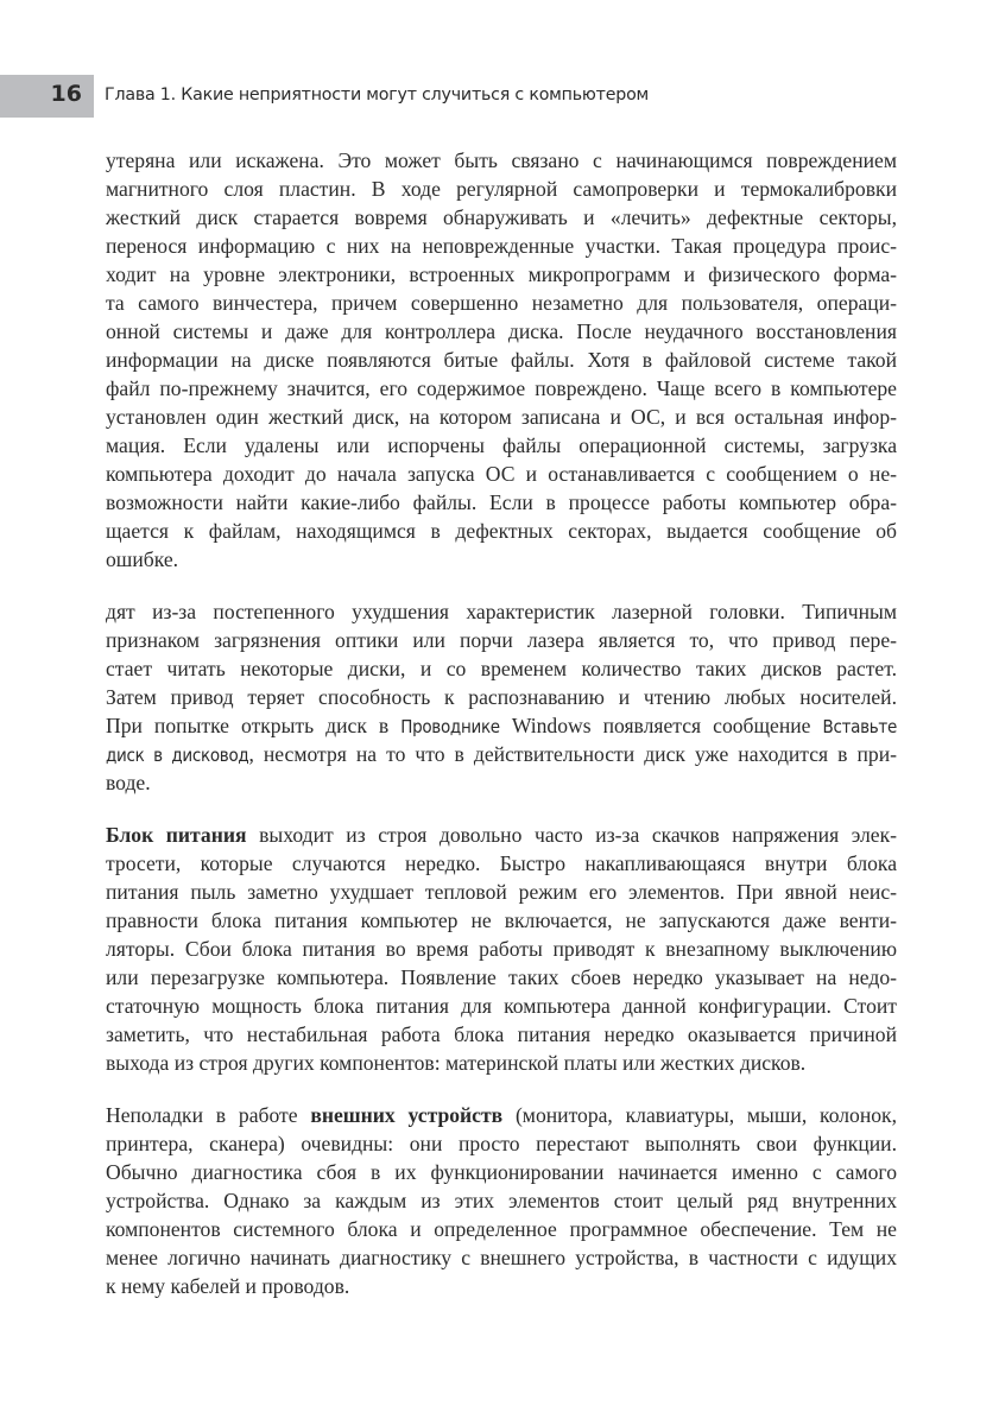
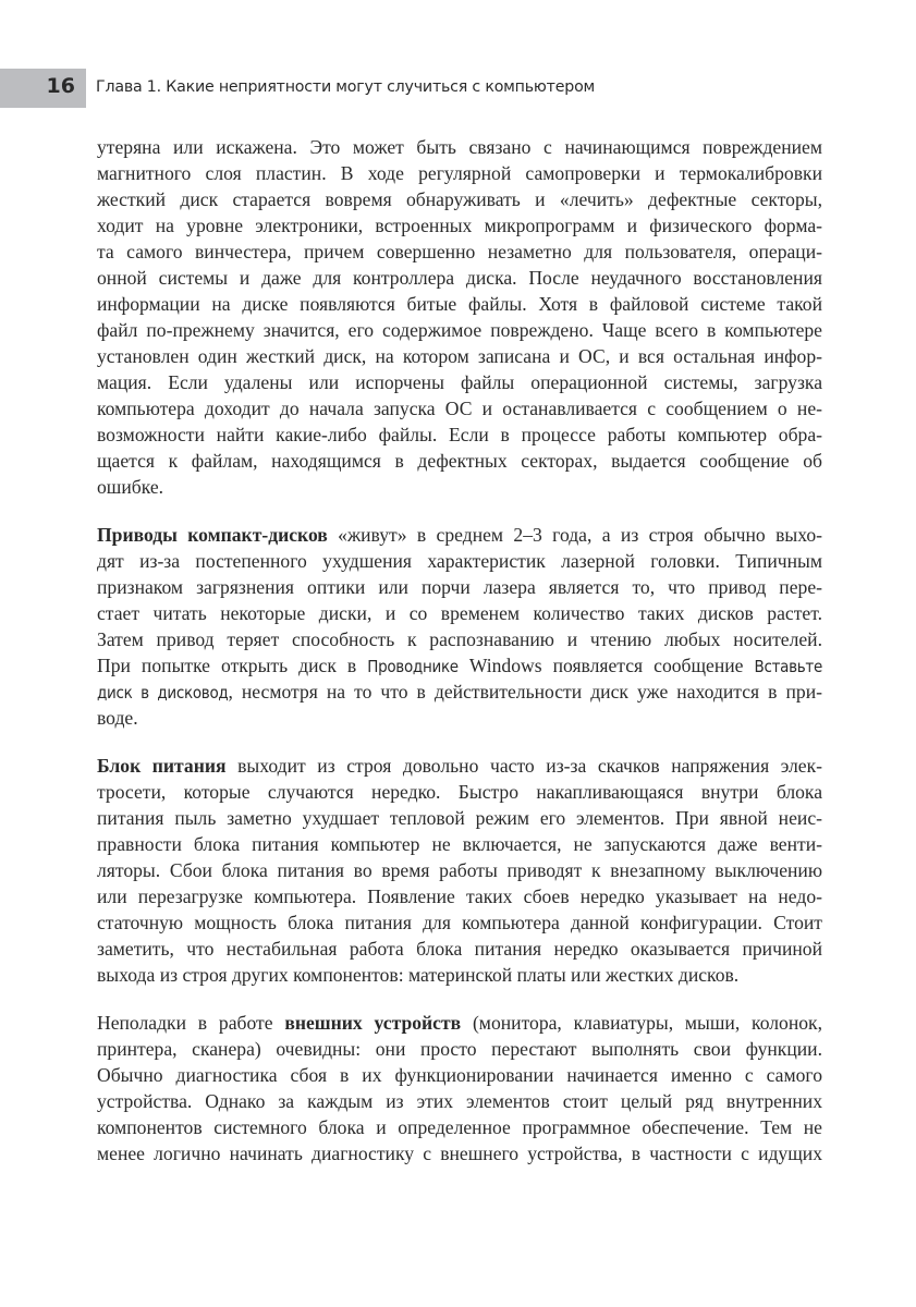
  16
  Глава 1. Какие неприятности могут случиться с компьютером
  утеряна или искажена. Это может быть связано с начинающимся повреждением
  магнитного слоя пластин. В ходе регулярной самопроверки и термокалибровки
  жесткий диск старается вовремя обнаруживать и «лечить» дефектные секторы,
- перенося информацию с них на неповрежденные участки. Такая процедура проис-
  ходит на уровне электроники, встроенных микропрограмм и физического форма-
  та самого винчестера, причем совершенно незаметно для пользователя, операци-
  онной системы и даже для контроллера диска. После неудачного восстановления
  информации на диске появляются битые файлы. Хотя в файловой системе такой
  файл по-прежнему значится, его содержимое повреждено. Чаще всего в компьютере
  установлен один жесткий диск, на котором записана и ОС, и вся остальная инфор-
  мация. Если удалены или испорчены файлы операционной системы, загрузка
  компьютера доходит до начала запуска ОС и останавливается с сообщением о не-
  возможности найти какие-либо файлы. Если в процессе работы компьютер обра-
  щается к файлам, находящимся в дефектных секторах, выдается сообщение об
  ошибке.
+ Приводы компакт-дисков «живут» в среднем 2–3 года, а из строя обычно выхо-
  дят из-за постепенного ухудшения характеристик лазерной головки. Типичным
  признаком загрязнения оптики или порчи лазера является то, что привод пере-
  стает читать некоторые диски, и со временем количество таких дисков растет.
  Затем привод теряет способность к распознаванию и чтению любых носителей.
  При попытке открыть диск в Проводнике Windows появляется сообщение Вставьте
  диск в дисковод, несмотря на то что в действительности диск уже находится в при-
  воде.
  Блок питания выходит из строя довольно часто из-за скачков напряжения элек-
  тросети, которые случаются нередко. Быстро накапливающаяся внутри блока
  питания пыль заметно ухудшает тепловой режим его элементов. При явной неис-
  правности блока питания компьютер не включается, не запускаются даже венти-
  ляторы. Сбои блока питания во время работы приводят к внезапному выключению
  или перезагрузке компьютера. Появление таких сбоев нередко указывает на недо-
  статочную мощность блока питания для компьютера данной конфигурации. Стоит
  заметить, что нестабильная работа блока питания нередко оказывается причиной
  выхода из строя других компонентов: материнской платы или жестких дисков.
  Неполадки в работе внешних устройств (монитора, клавиатуры, мыши, колонок,
  принтера, сканера) очевидны: они просто перестают выполнять свои функции.
  Обычно диагностика сбоя в их функционировании начинается именно с самого
  устройства. Однако за каждым из этих элементов стоит целый ряд внутренних
  компонентов системного блока и определенное программное обеспечение. Тем не
  менее логично начинать диагностику с внешнего устройства, в частности с идущих
- к нему кабелей и проводов.
